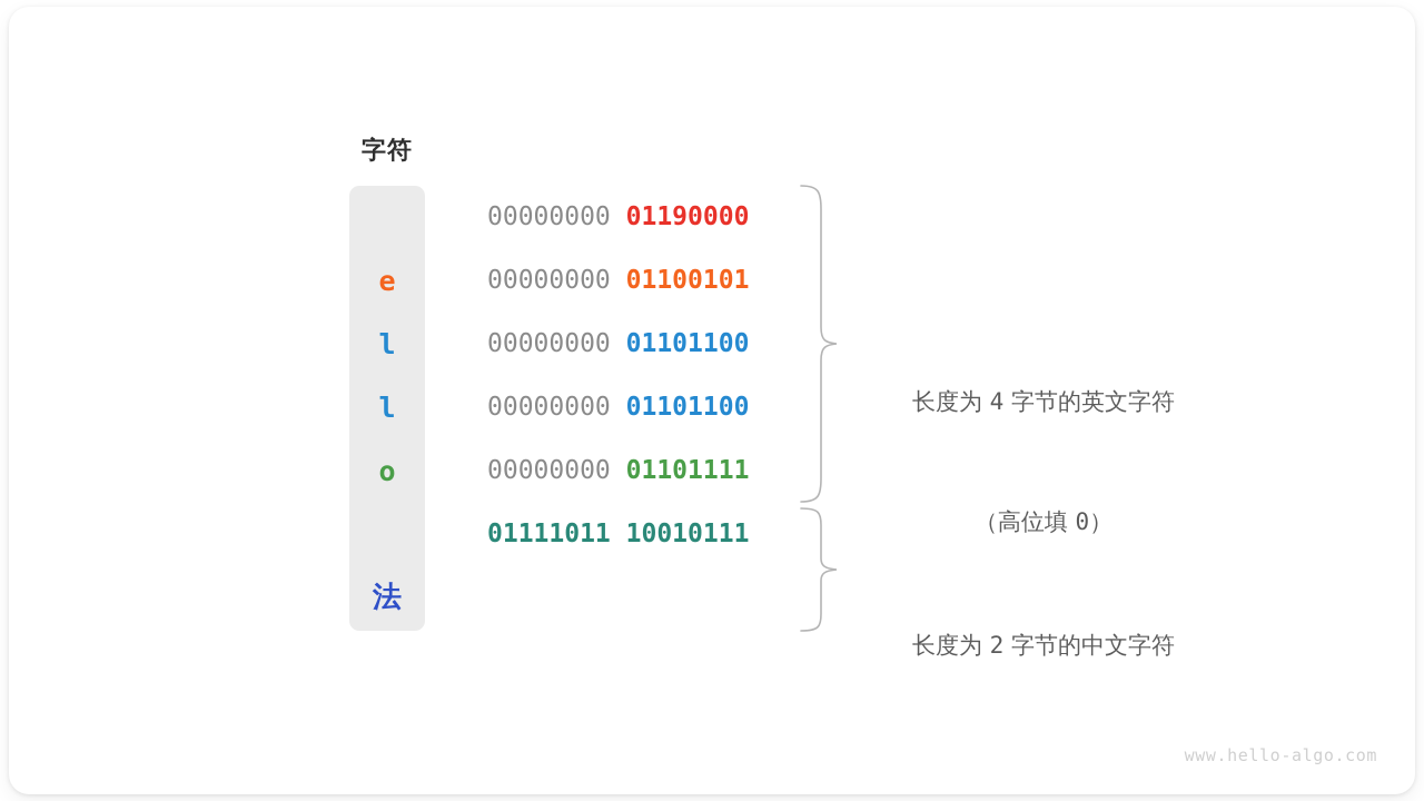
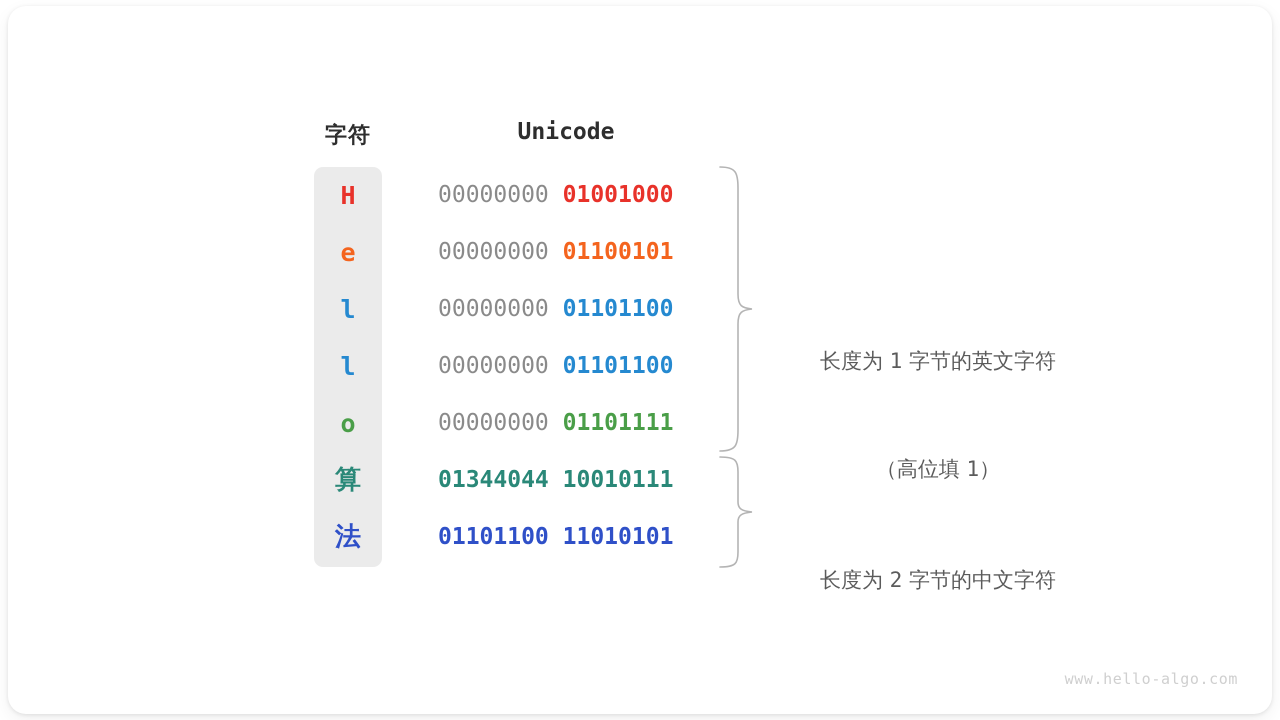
  字符
+ Unicode
+ H
- 00000000 01190000
+ 00000000 01001000
  e
  00000000 01100101
  l
  00000000 01101100
  l
  00000000 01101100
  o
  00000000 01101111
+ 算
- 01111011 10010111
+ 01344044 10010111
  法
+ 01101100 11010101
- 长度为 4 字节的英文字符
+ 长度为 1 字节的英文字符
- （高位填 0）
+ （高位填 1）
  长度为 2 字节的中文字符
  www.hello-algo.com
